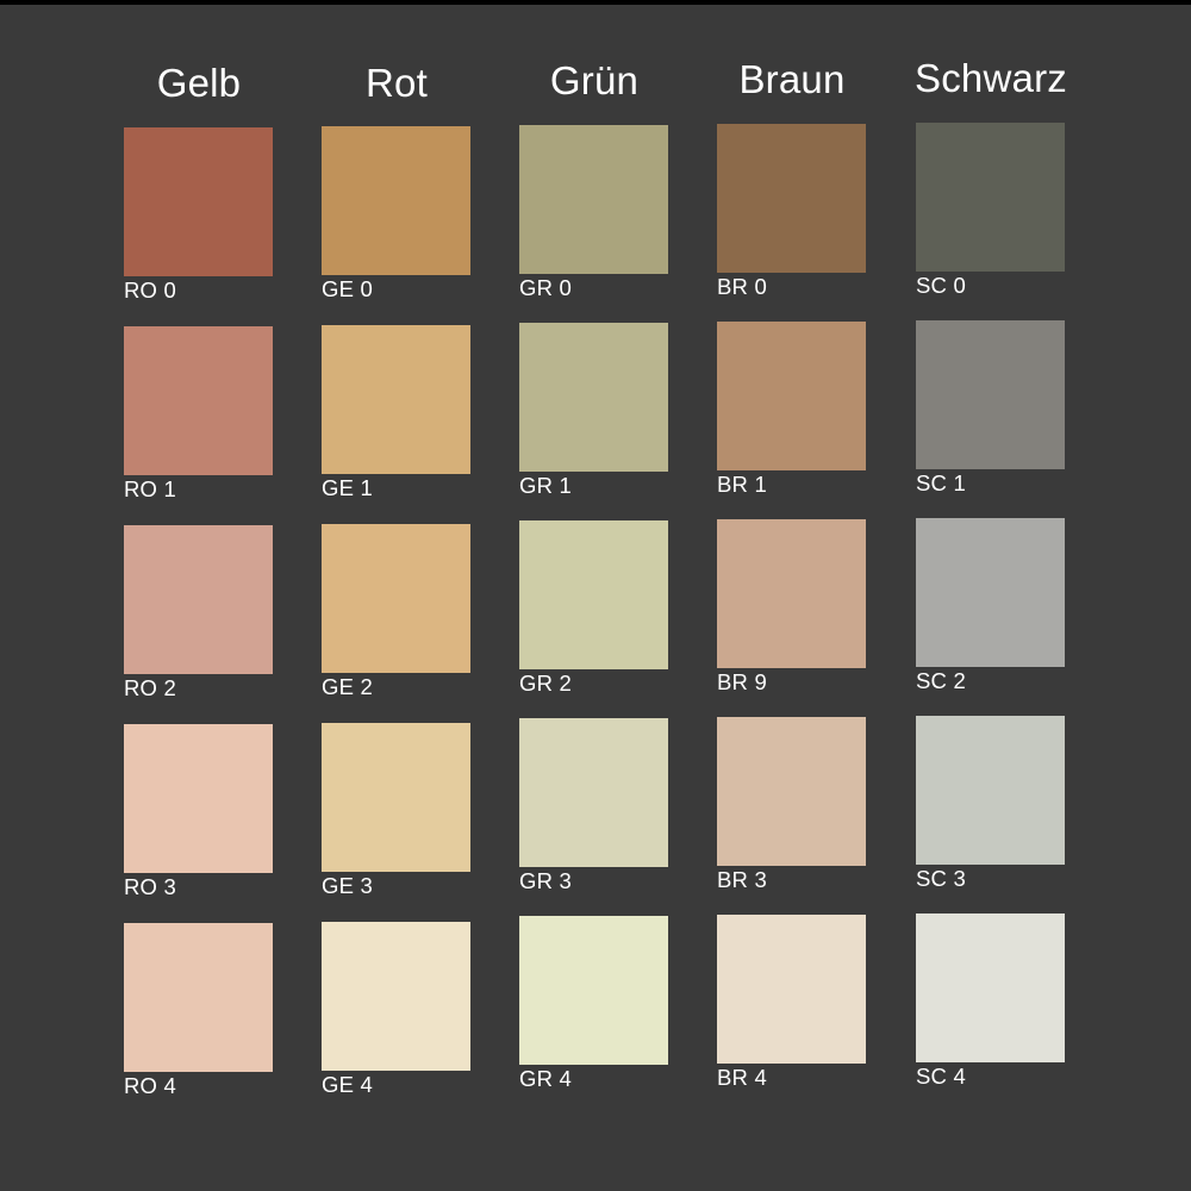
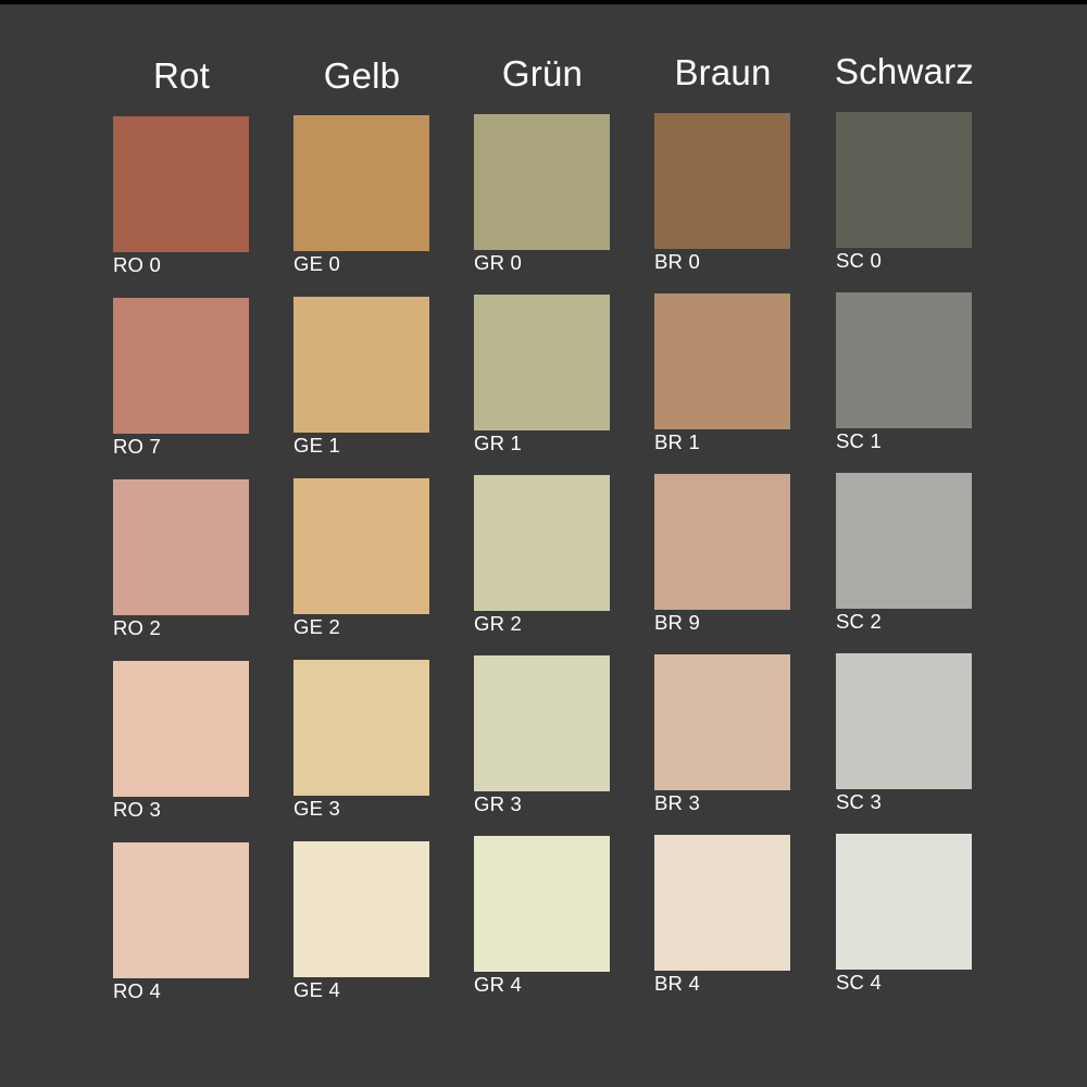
- Gelb
+ Rot
  RO 0
- RO 1
+ RO 7
  RO 2
  RO 3
  RO 4
- Rot
+ Gelb
  GE 0
  GE 1
  GE 2
  GE 3
  GE 4
  Grün
  GR 0
  GR 1
  GR 2
  GR 3
  GR 4
  Braun
  BR 0
  BR 1
  BR 9
  BR 3
  BR 4
  Schwarz
  SC 0
  SC 1
  SC 2
  SC 3
  SC 4
